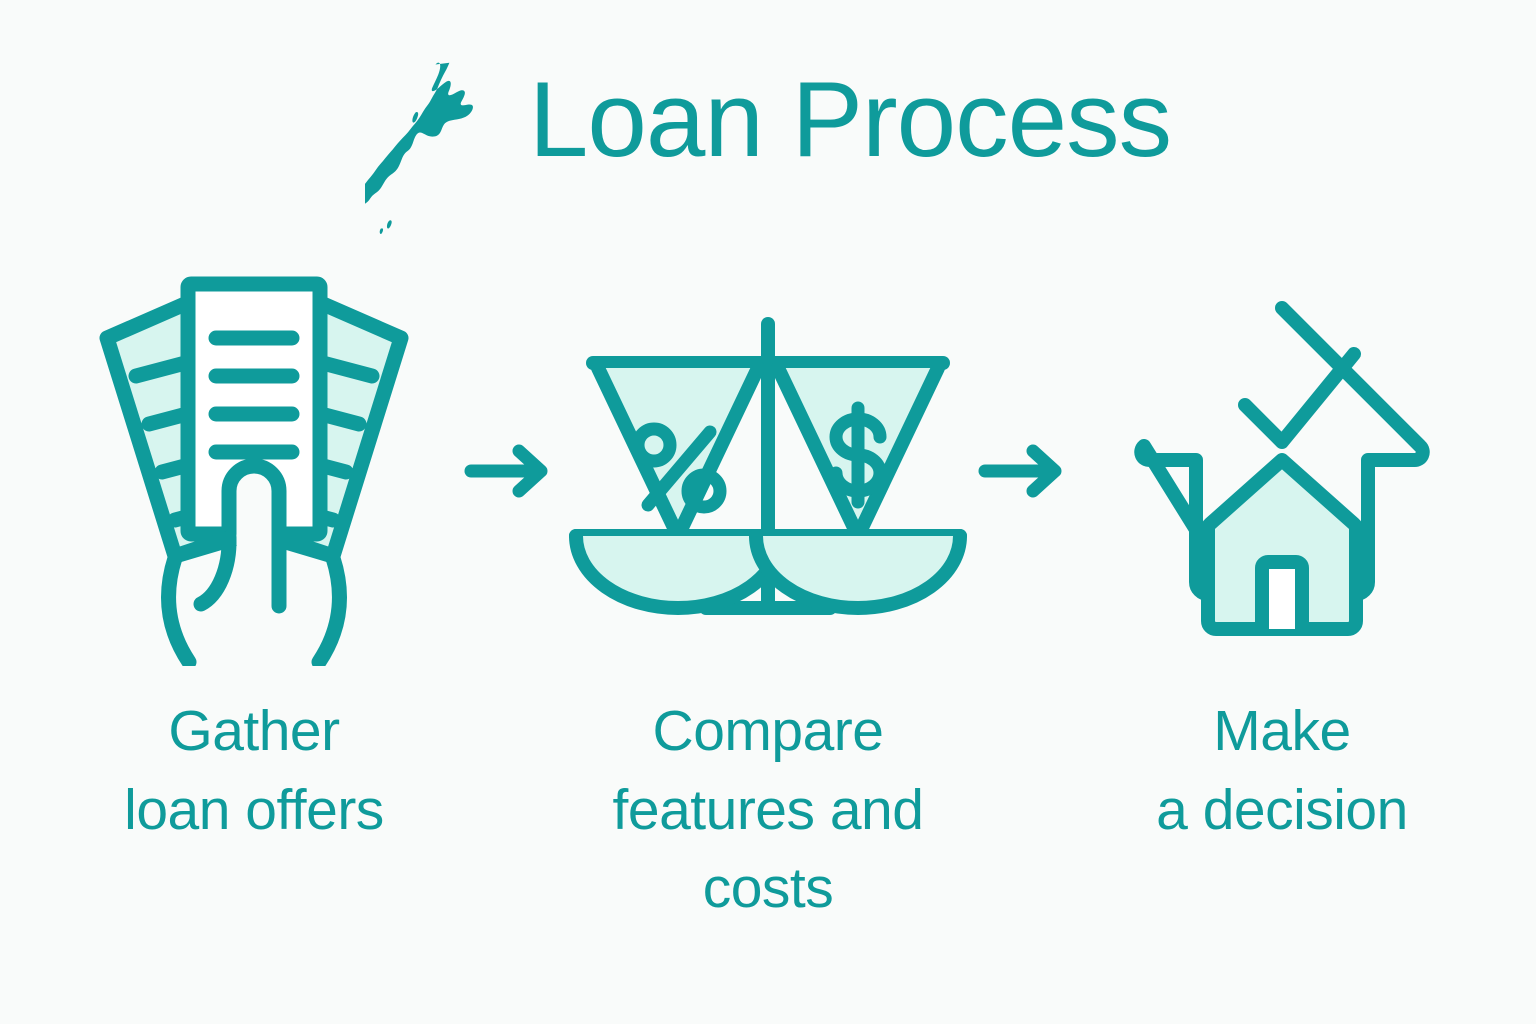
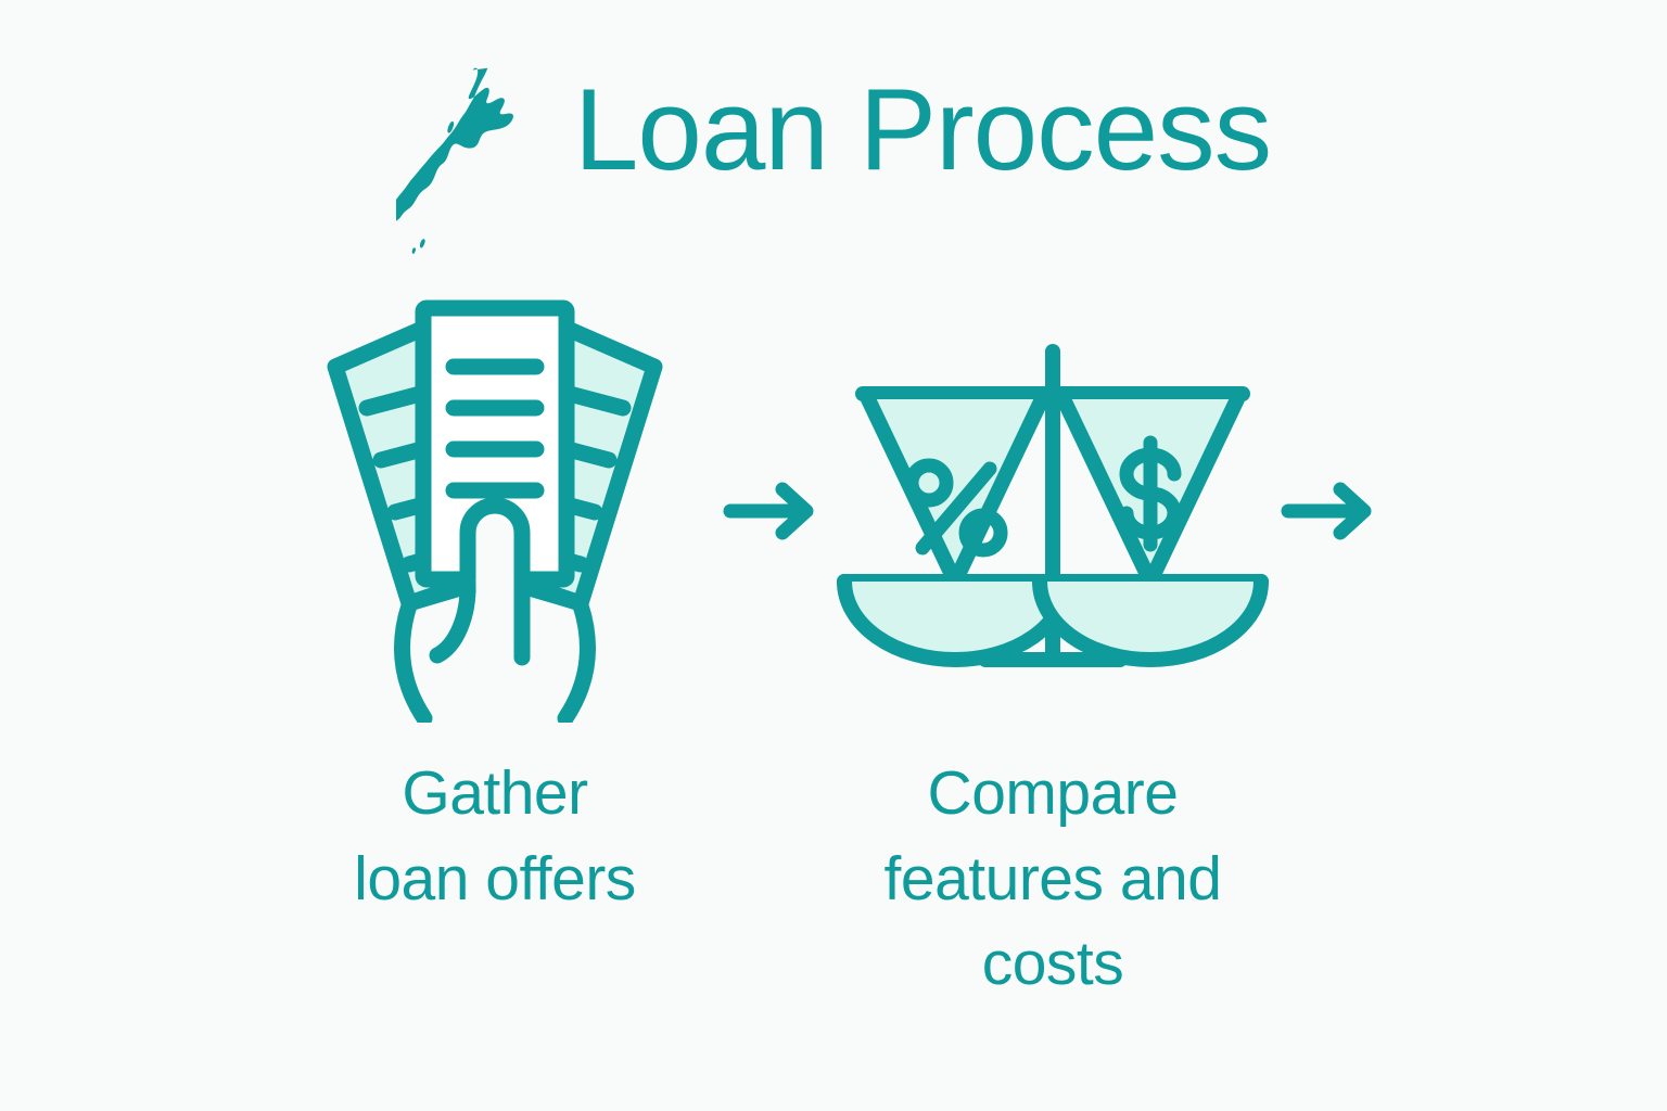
  Loan Process
  Gather
  loan offers
  Compare
  features and
  costs
- Make
- a decision
